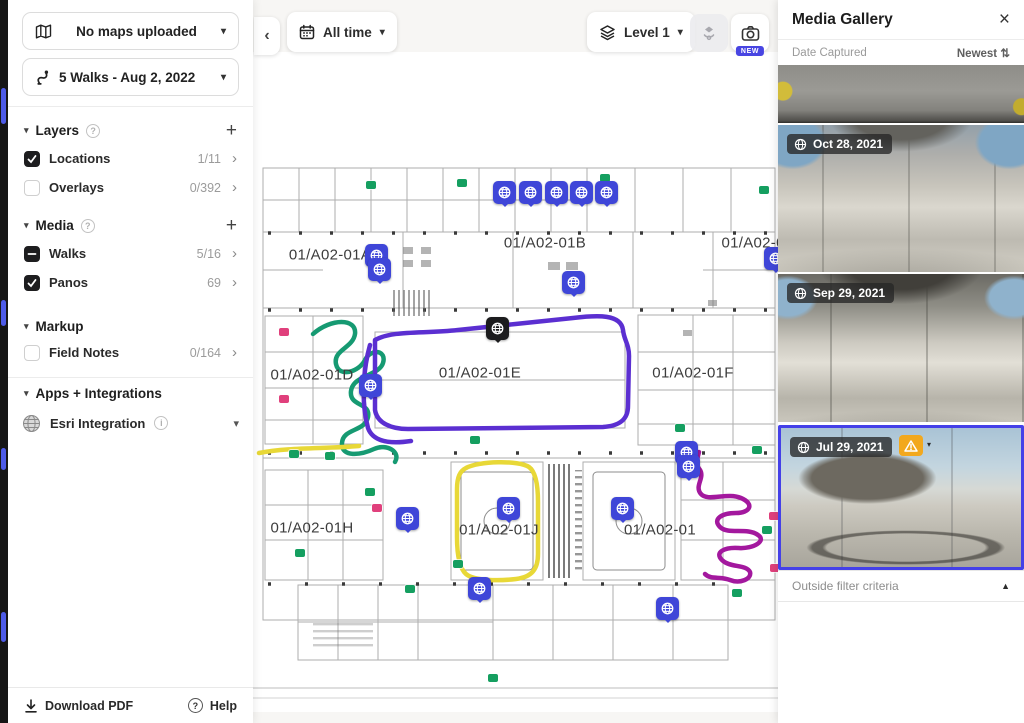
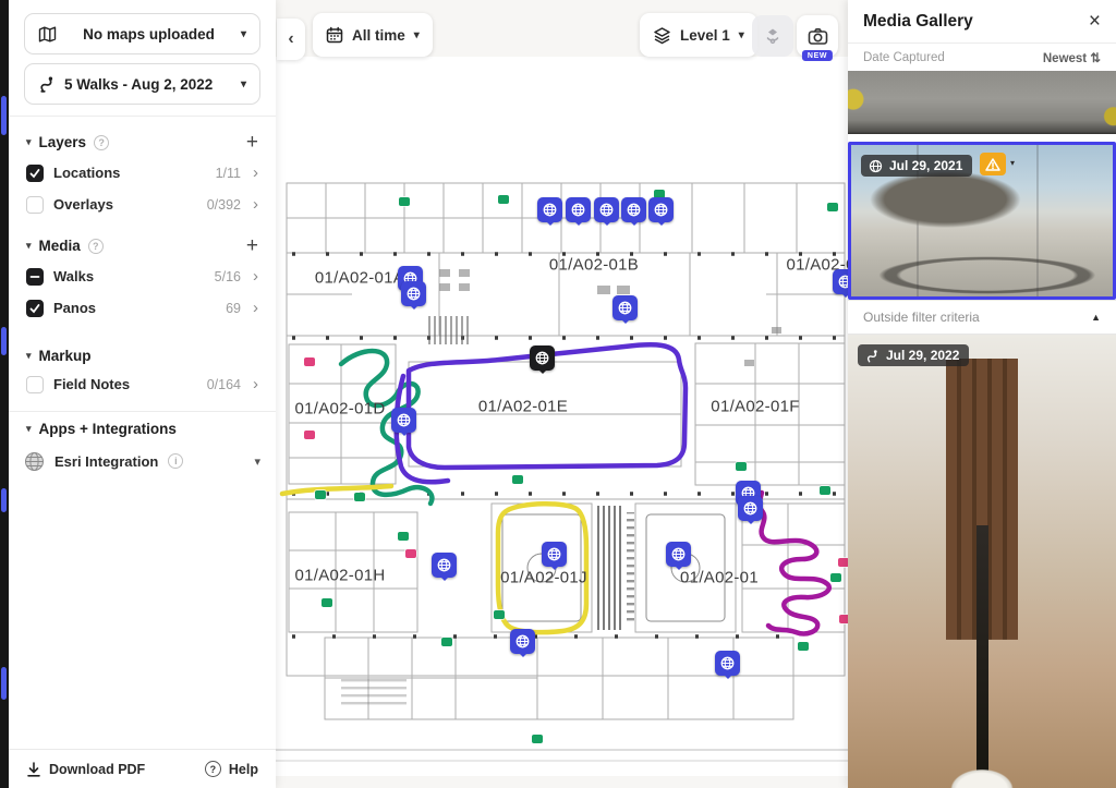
  No maps uploaded
  ▾
  5 Walks - Aug 2, 2022
  ▾
  ▾
  Layers
  ?
  +
  Locations
  1/11
  ›
  Overlays
  0/392
  ›
  ▾
  Media
  ?
  +
  Walks
  5/16
  ›
  Panos
  69
  ›
  ▾
  Markup
  Field Notes
  0/164
  ›
  ▾
  Apps + Integrations
  Esri Integration
  i
  ▾
  Download PDF
  ?
  Help
  01/A02-01
  01/A02-01B
  01/A02-
  01/A02-01D
  01/A02-01E
  01/A02-01F
  01/A02-01H
  01/A02-01J
  01/A02-01
  ‹
  All time
  ▾
  Level 1
  ▾
  Media Gallery
  ×
  Date Captured
  Newest ⇅
- Oct 28, 2021
- Sep 29, 2021
  Jul 29, 2021
  ▾
  Outside filter criteria
  ▲
+ Jul 29, 2022
